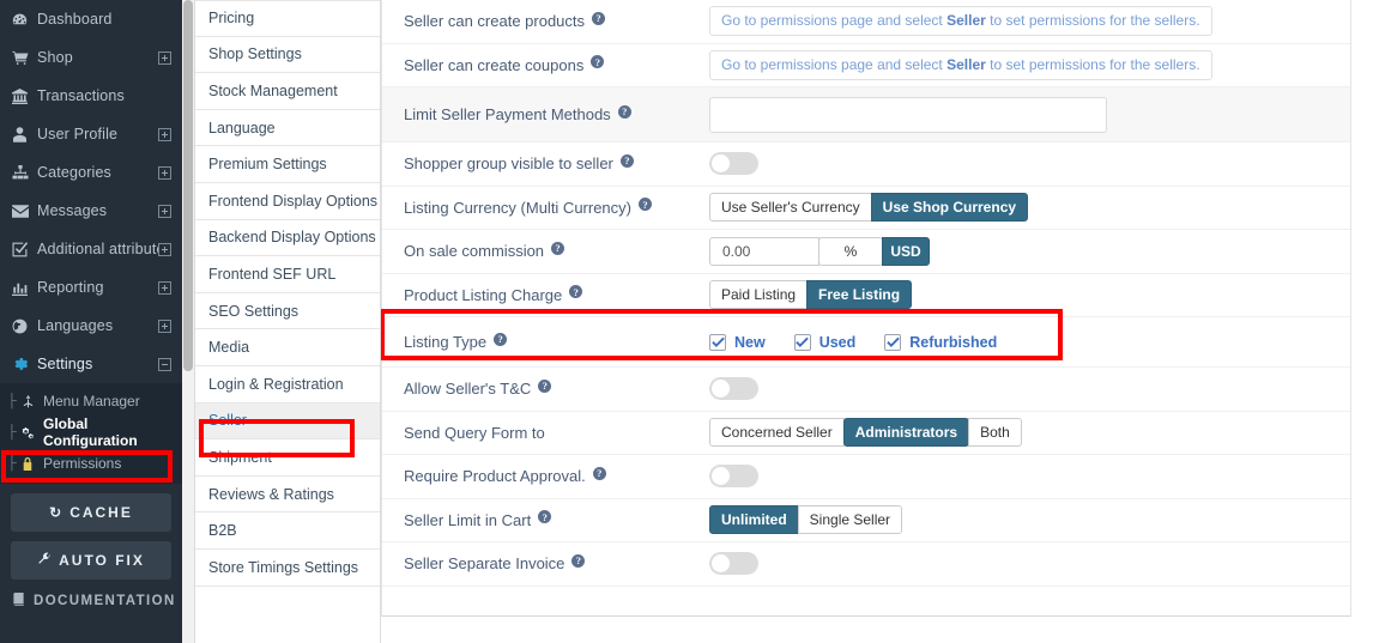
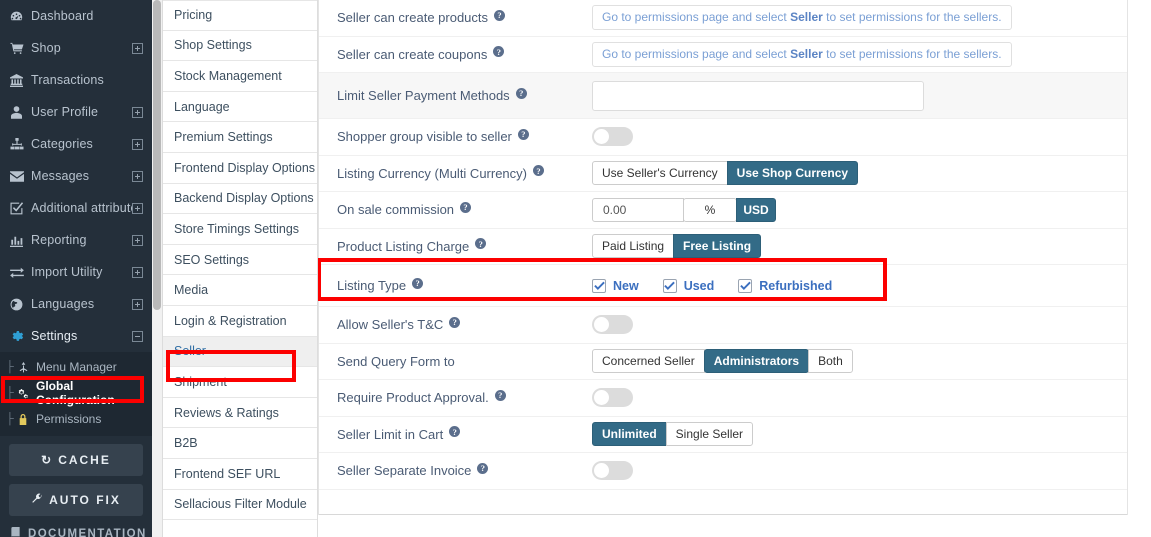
  Dashboard
  Shop
  Transactions
  User Profile
  Categories
  Messages
  Additional attribut
  Reporting
+ Import Utility
  Languages
  Settings
  ├
  Menu Manager
  ├
  Global Configuration
  ├
  Permissions
  ↻
  CACHE
  AUTO FIX
  DOCUMENTATION
  Pricing
  Shop Settings
  Stock Management
  Language
  Premium Settings
  Frontend Display Options
  Backend Display Options
- Frontend SEF URL
+ Store Timings Settings
  SEO Settings
  Media
  Login & Registration
  Seller
  Shipment
  Reviews & Ratings
  B2B
- Store Timings Settings
+ Frontend SEF URL
+ Sellacious Filter Module
  Seller can create products
  ?
  Go to permissions page and select Seller to set permissions for the sellers.
  Seller can create coupons
  ?
  Go to permissions page and select Seller to set permissions for the sellers.
  Limit Seller Payment Methods
  ?
  Shopper group visible to seller
  ?
  Listing Currency (Multi Currency)
  ?
  Use Seller's Currency
  Use Shop Currency
  On sale commission
  ?
  0.00
  %
  USD
  Product Listing Charge
  ?
  Paid Listing
  Free Listing
  Listing Type
  ?
  New
  Used
  Refurbished
  Allow Seller's T&C
  ?
  Send Query Form to
  Concerned Seller
  Administrators
  Both
  Require Product Approval.
  ?
  Seller Limit in Cart
  ?
  Unlimited
  Single Seller
  Seller Separate Invoice
  ?
